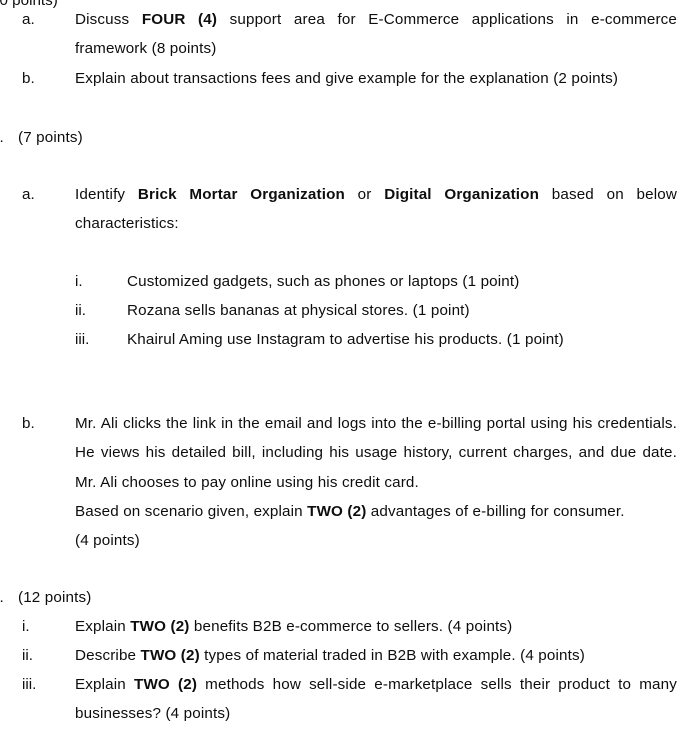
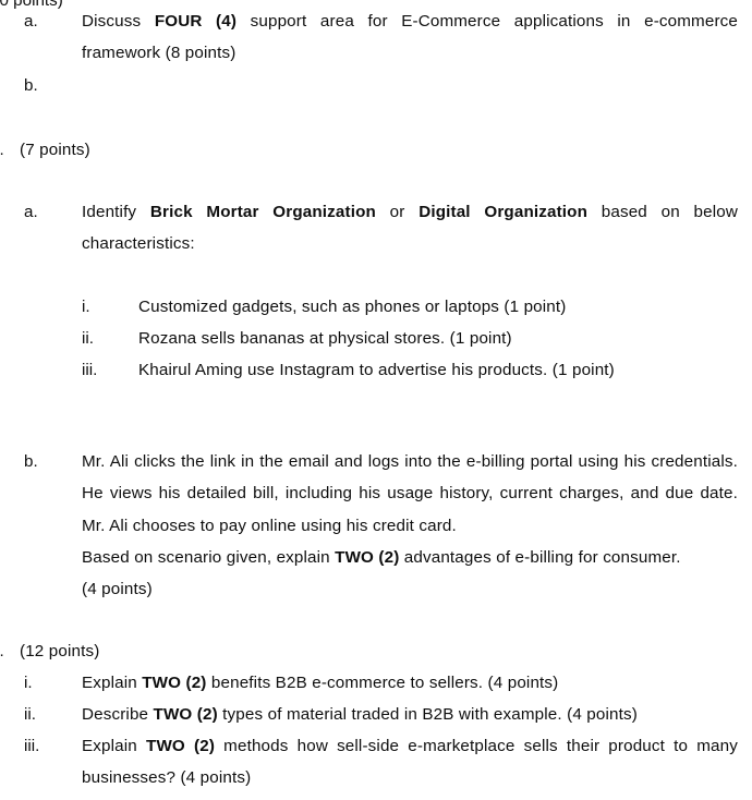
  0 points)
  a.
  Discuss FOUR (4) support area for E-Commerce applications in e-commerce framework (8 points)
  b.
- Explain about transactions fees and give example for the explanation (2 points)
  (7 points)
  a.
  Identify Brick Mortar Organization or Digital Organization based on below characteristics:
  i.
  Customized gadgets, such as phones or laptops (1 point)
  ii.
  Rozana sells bananas at physical stores. (1 point)
  iii.
  Khairul Aming use Instagram to advertise his products. (1 point)
  b.
  Mr. Ali clicks the link in the email and logs into the e-billing portal using his credentials. He views his detailed bill, including his usage history, current charges, and due date. Mr. Ali chooses to pay online using his credit card.
  Based on scenario given, explain TWO (2) advantages of e-billing for consumer.
  (4 points)
  (12 points)
  i.
  Explain TWO (2) benefits B2B e-commerce to sellers. (4 points)
  ii.
  Describe TWO (2) types of material traded in B2B with example. (4 points)
  iii.
  Explain TWO (2) methods how sell-side e-marketplace sells their product to many businesses? (4 points)
